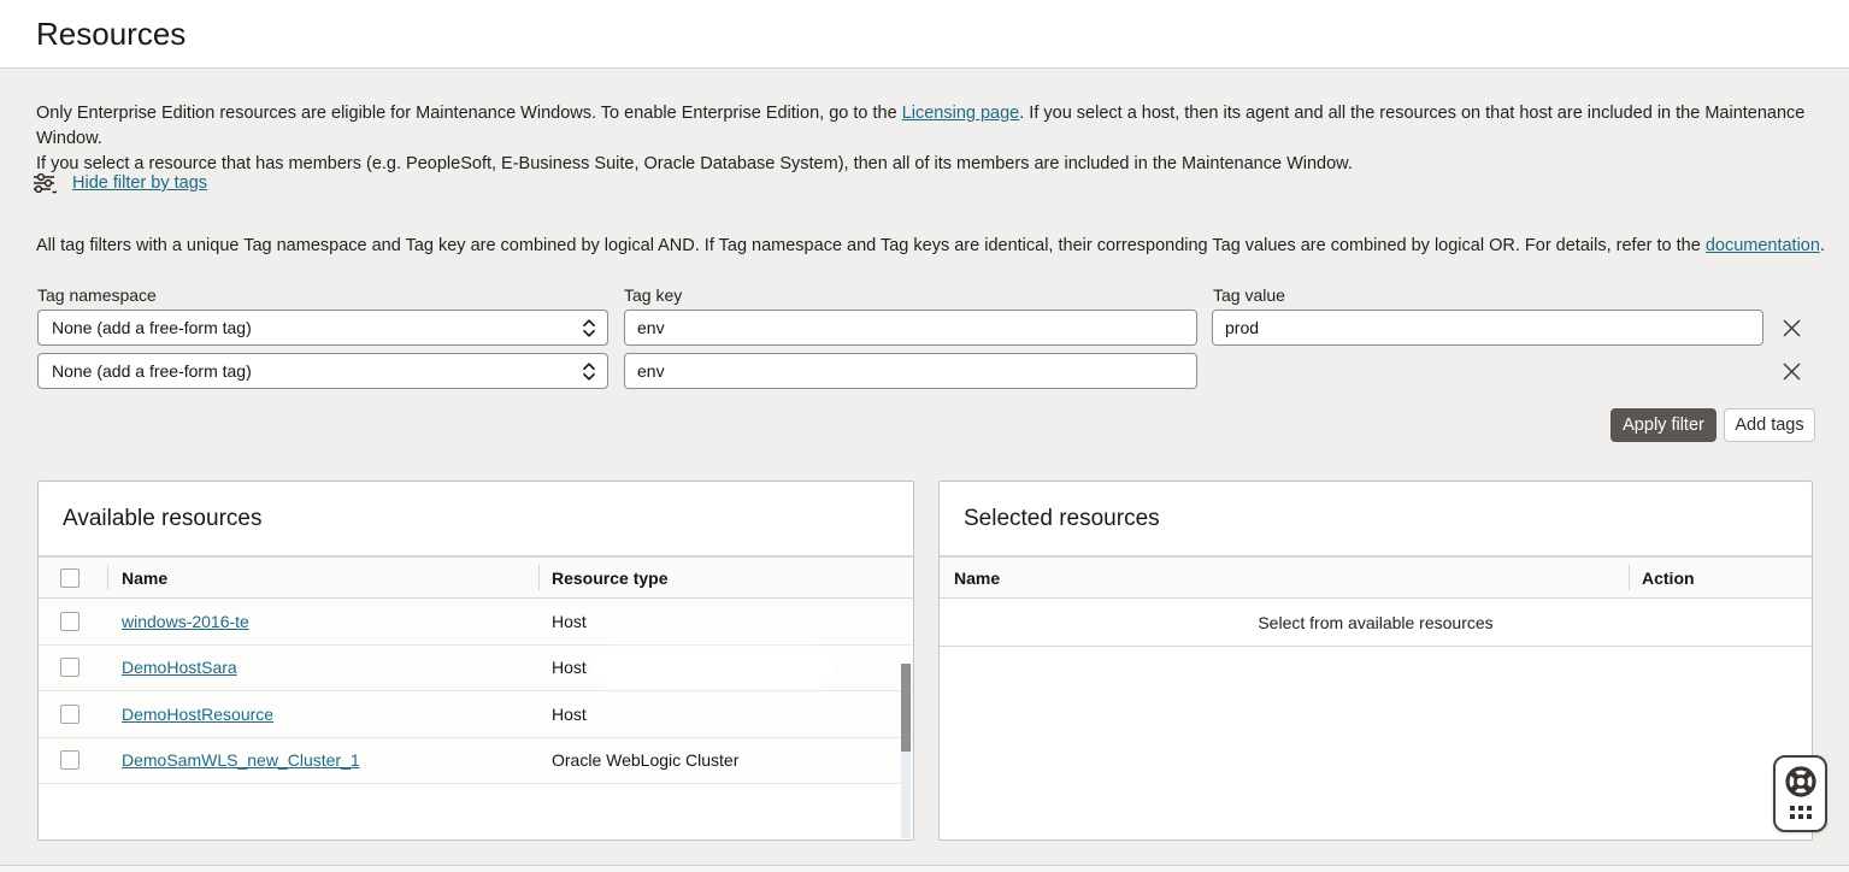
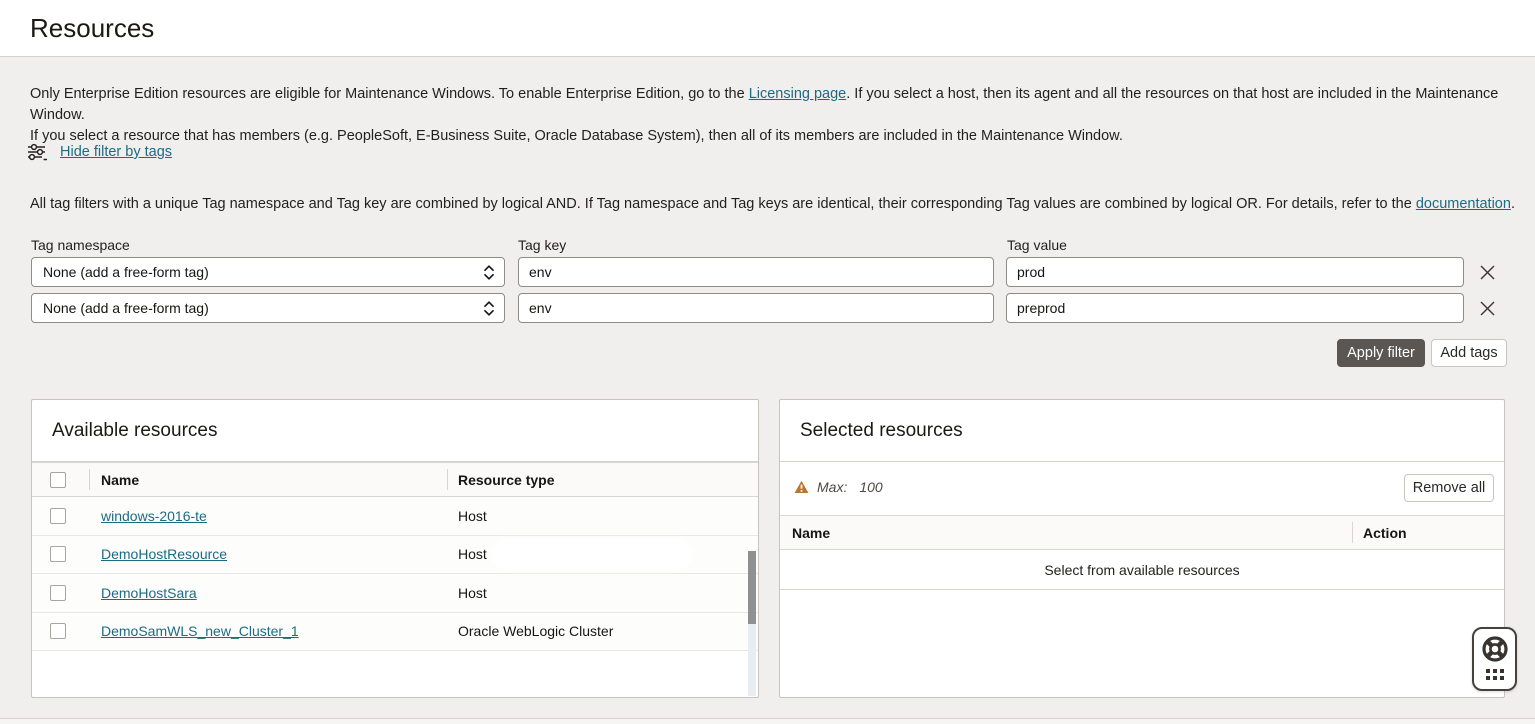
  Resources
  Only Enterprise Edition resources are eligible for Maintenance Windows. To enable Enterprise Edition, go to the Licensing page. If you select a host, then its agent and all the resources on that host are included in the Maintenance Window.
  If you select a resource that has members (e.g. PeopleSoft, E-Business Suite, Oracle Database System), then all of its members are included in the Maintenance Window.
  Hide filter by tags
  All tag filters with a unique Tag namespace and Tag key are combined by logical AND. If Tag namespace and Tag keys are identical, their corresponding Tag values are combined by logical OR. For details, refer to the documentation.
  Tag namespace
  Tag key
  Tag value
  None (add a free-form tag)
  env
  prod
  None (add a free-form tag)
  env
+ preprod
  Apply filter
  Add tags
  Available resources
  Name
  Resource type
  windows-2016-te
  Host
- DemoHostSara
+ DemoHostResource
  Host
- DemoHostResource
+ DemoHostSara
  Host
  DemoSamWLS_new_Cluster_1
  Oracle WebLogic Cluster
  Selected resources
+ Max:
+ 100
+ Remove all
  Name
  Action
  Select from available resources
